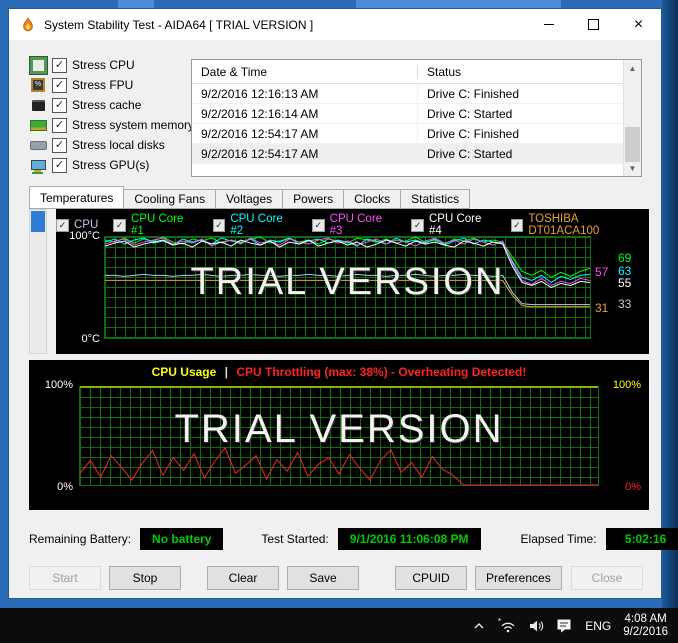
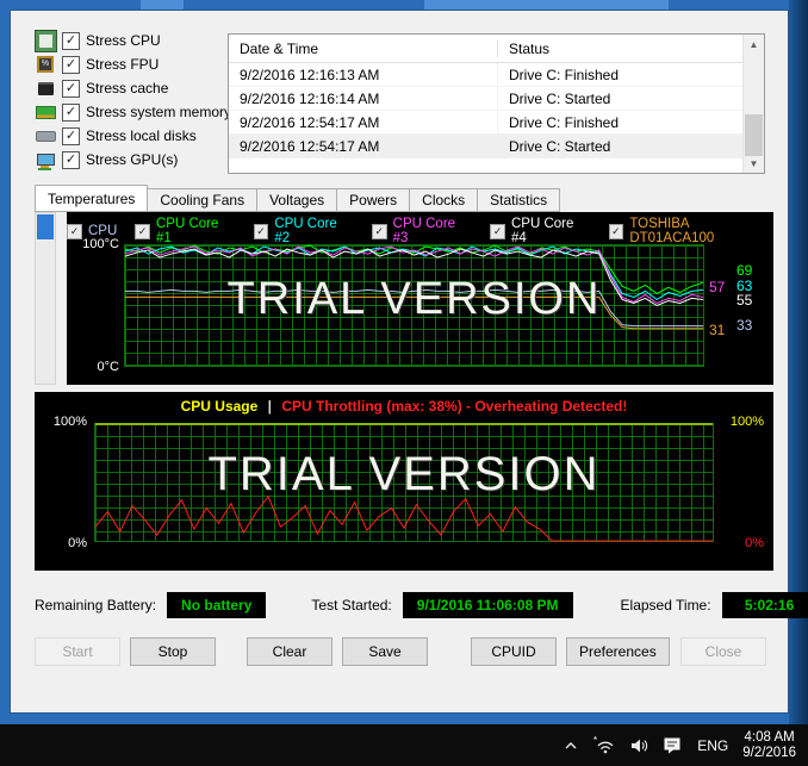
- System Stability Test - AIDA64 [ TRIAL VERSION ]
- ×
  ✓
  Stress CPU
  ✓
  Stress FPU
  ✓
  Stress cache
  ✓
  Stress system memor
  ✓
  Stress local disks
  ✓
  Stress GPU(s)
  Date & Time
  Status
  9/2/2016 12:16:13 AM
  Drive C: Finished
  9/2/2016 12:16:14 AM
  Drive C: Started
  9/2/2016 12:54:17 AM
  Drive C: Finished
  9/2/2016 12:54:17 AM
  Drive C: Started
  ▲
  ▼
  Temperatures
  Cooling Fans
  Voltages
  Powers
  Clocks
  Statistics
  ✓
  CPU
  ✓
  CPU Core #1
  ✓
  CPU Core #2
  ✓
  CPU Core #3
  ✓
  CPU Core #4
  ✓
  TOSHIBA DT01ACA100
  100°C
  0°C
  TRIAL VERSION
  57
  69
  63
  55
  31
  33
  CPU Usage | CPU Throttling (max: 38%) - Overheating Detected!
  100%
  0%
  100%
  0%
  TRIAL VERSION
  Remaining Battery:
  No battery
  Test Started:
  9/1/2016 11:06:08 PM
  Elapsed Time:
  5:02:16
  Start
  Stop
  Clear
  Save
  CPUID
  Preferences
  Close
  *
  ENG
  4:08 AM
  9/2/2016
